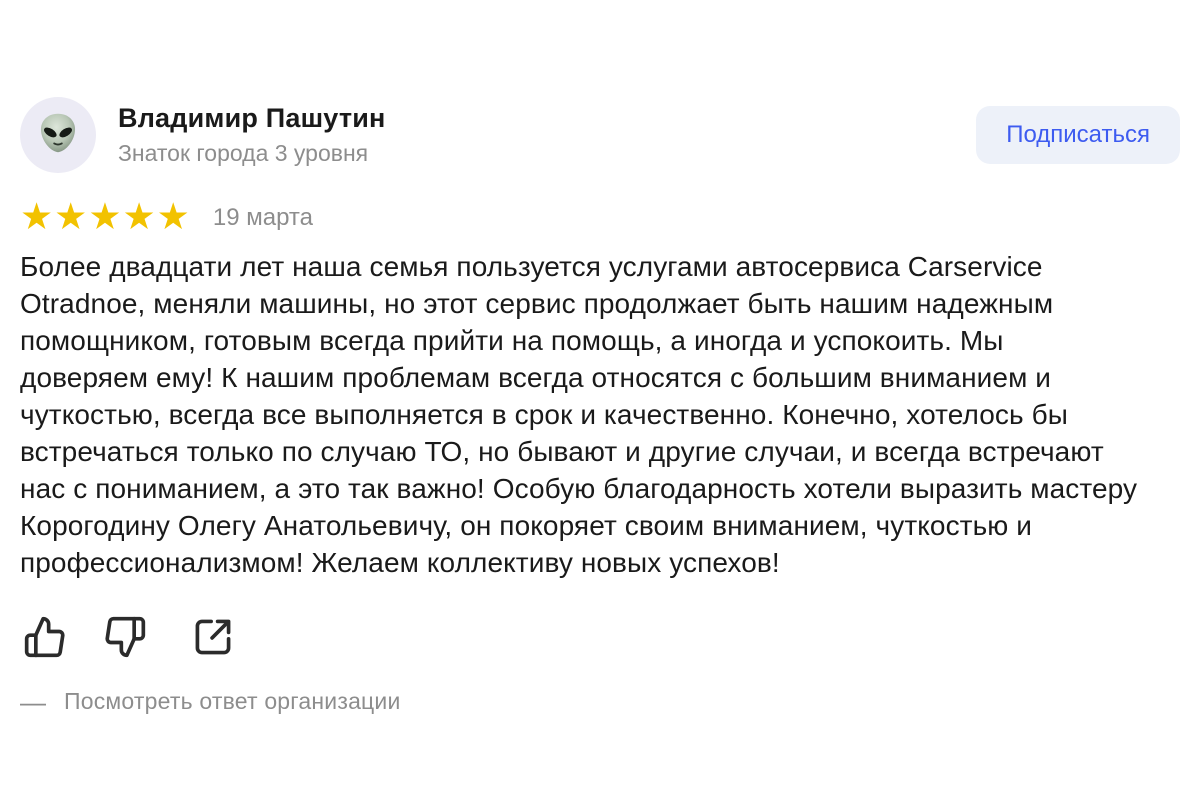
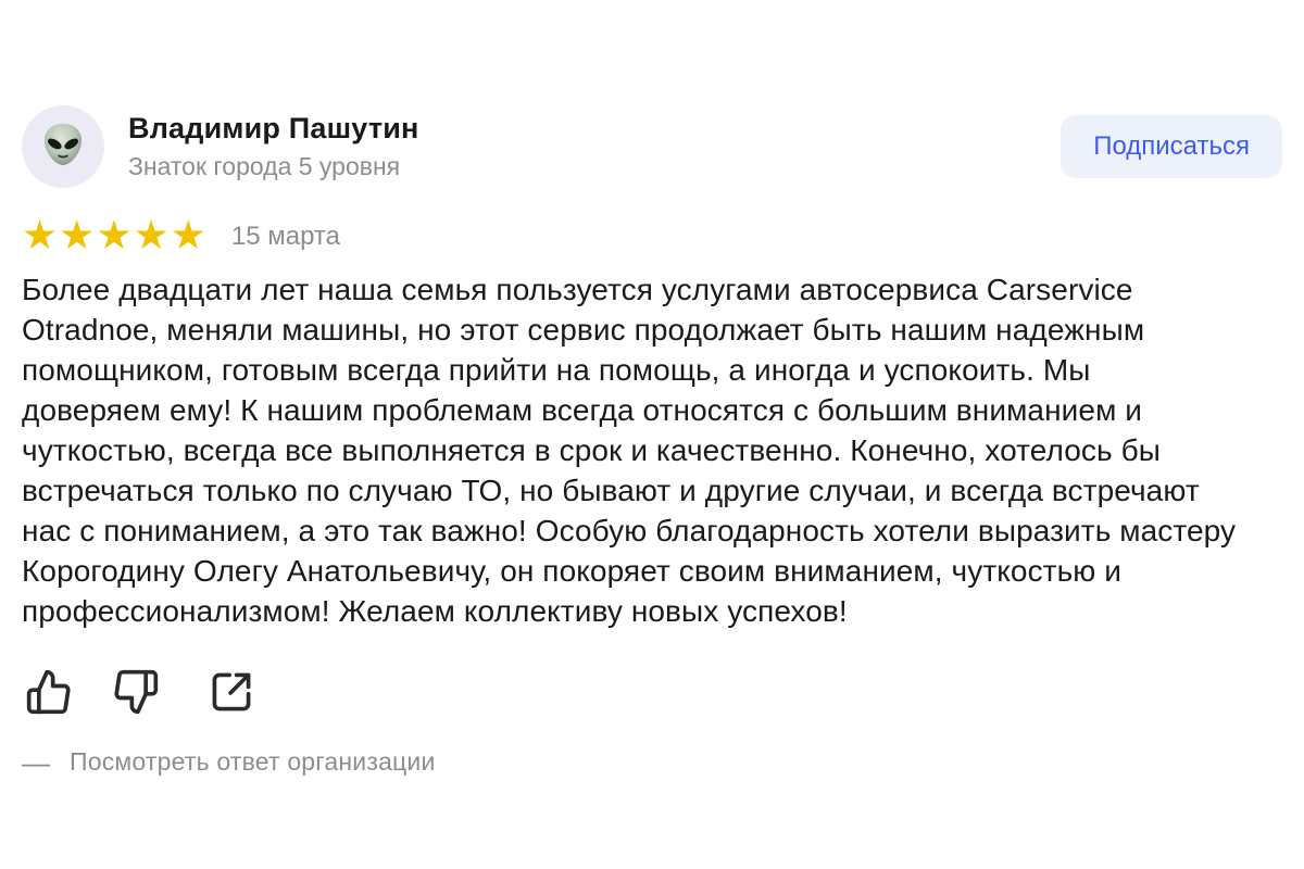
  Владимир Пашутин
- Знаток города 3 уровня
+ Знаток города 5 уровня
  Подписаться
  ★★★★★
- 19 марта
+ 15 марта
  Более двадцати лет наша семья пользуется услугами автосервиса Carservice
  Otradnoe, меняли машины, но этот сервис продолжает быть нашим надежным
  помощником, готовым всегда прийти на помощь, а иногда и успокоить. Мы
  доверяем ему! К нашим проблемам всегда относятся с большим вниманием и
  чуткостью, всегда все выполняется в срок и качественно. Конечно, хотелось бы
  встречаться только по случаю ТО, но бывают и другие случаи, и всегда встречают
  нас с пониманием, а это так важно! Особую благодарность хотели выразить мастеру
  Корогодину Олегу Анатольевичу, он покоряет своим вниманием, чуткостью и
  профессионализмом! Желаем коллективу новых успехов!
  —
  Посмотреть ответ организации
